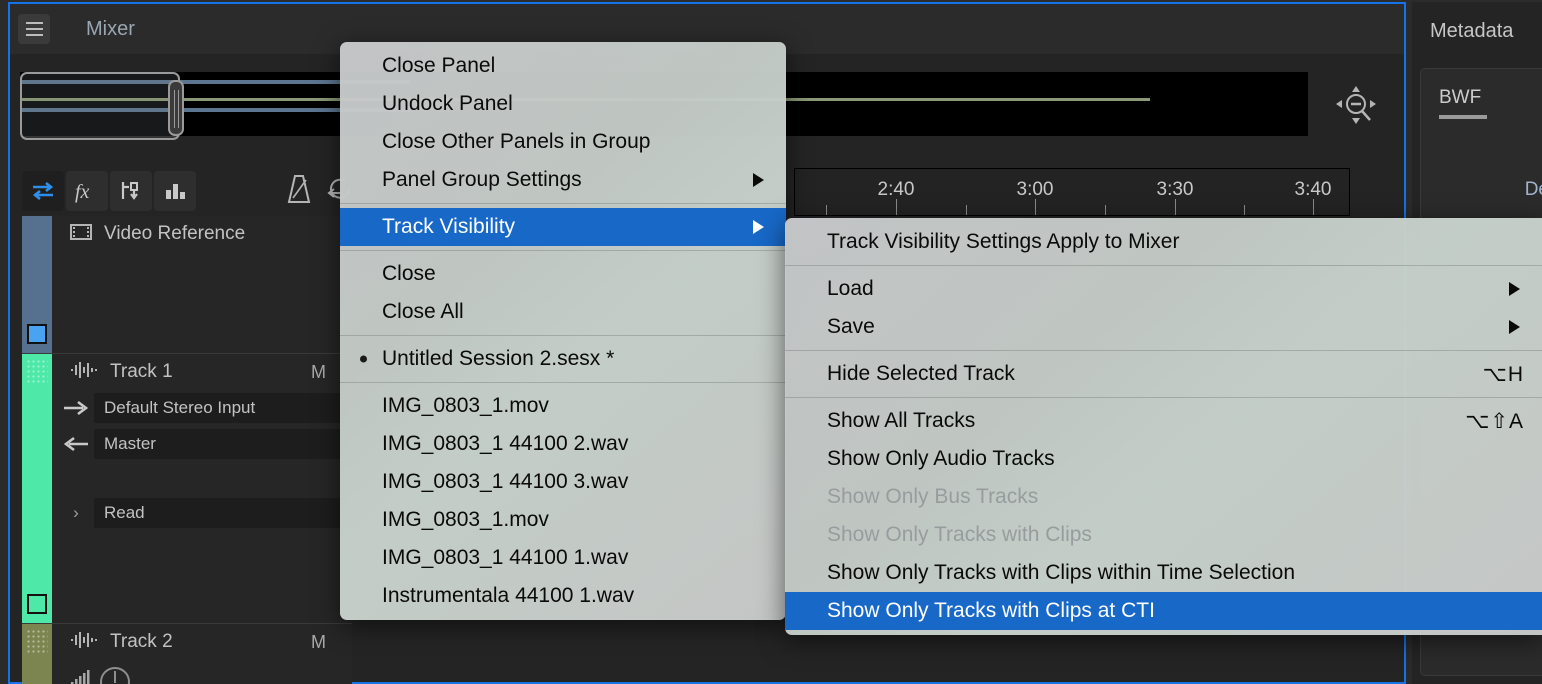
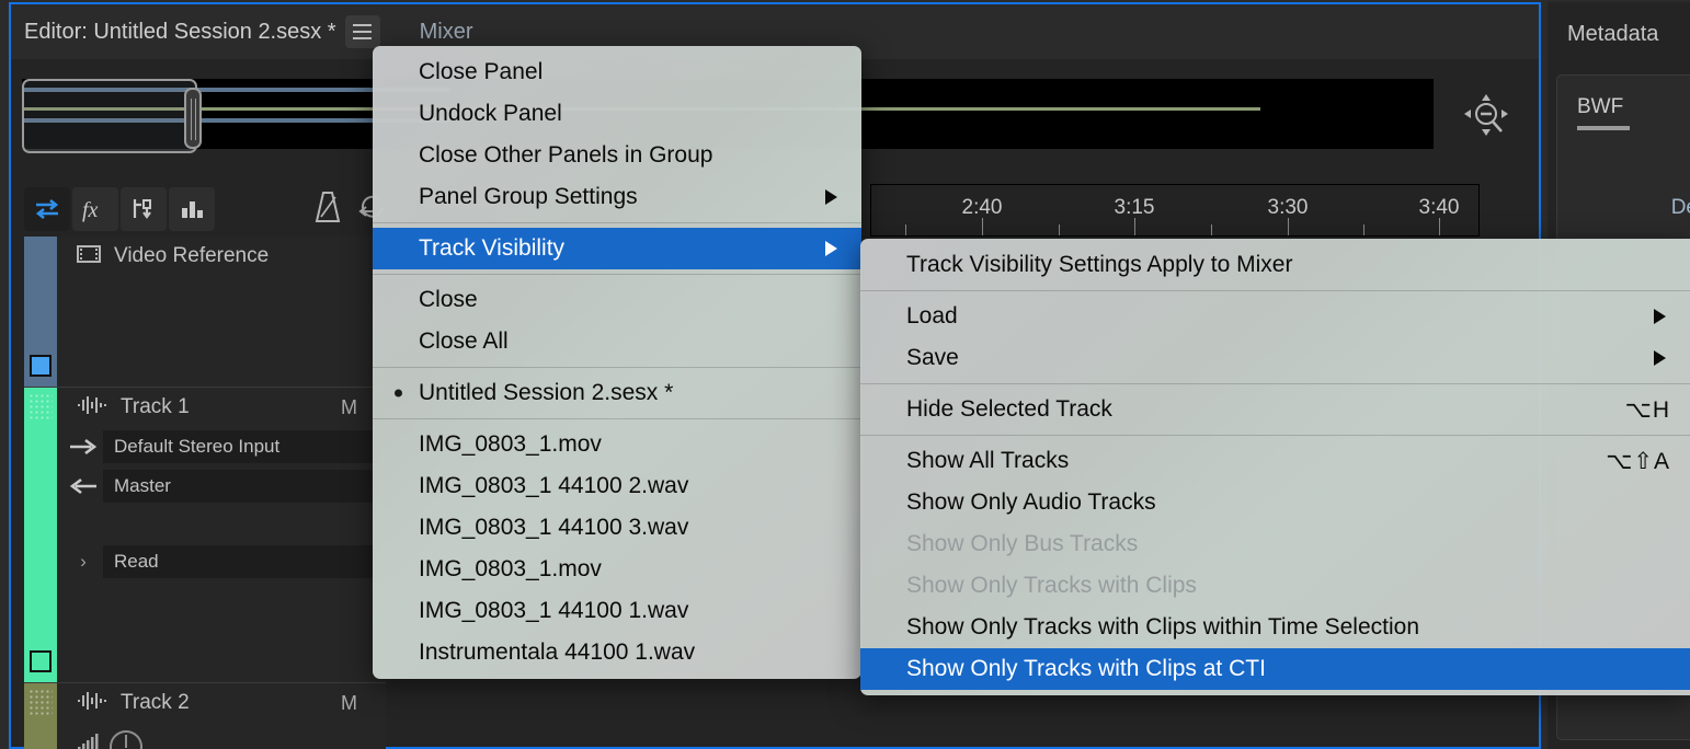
+ Editor: Untitled Session 2.sesx *
  Mixer
  fx
  2:40
- 3:00
+ 3:15
  3:30
  3:40
  Video Reference
  Track 1
  M
  Default Stereo Input
  Master
  ›
  Read
  Track 2
  M
  Metadata
  BWF
  Close Panel
  Undock Panel
  Close Other Panels in Group
  Panel Group Settings
  Track Visibility
  Close
  Close All
  Untitled Session 2.sesx *
  IMG_0803_1.mov
  IMG_0803_1 44100 2.wav
  IMG_0803_1 44100 3.wav
  IMG_0803_1.mov
  IMG_0803_1 44100 1.wav
  Instrumentala 44100 1.wav
  Track Visibility Settings Apply to Mixer
  Load
  Save
  Hide Selected Track
  ⌥H
  Show All Tracks
  ⌥⇧A
  Show Only Audio Tracks
  Show Only Bus Tracks
  Show Only Tracks with Clips
  Show Only Tracks with Clips within Time Selection
  Show Only Tracks with Clips at CTI
